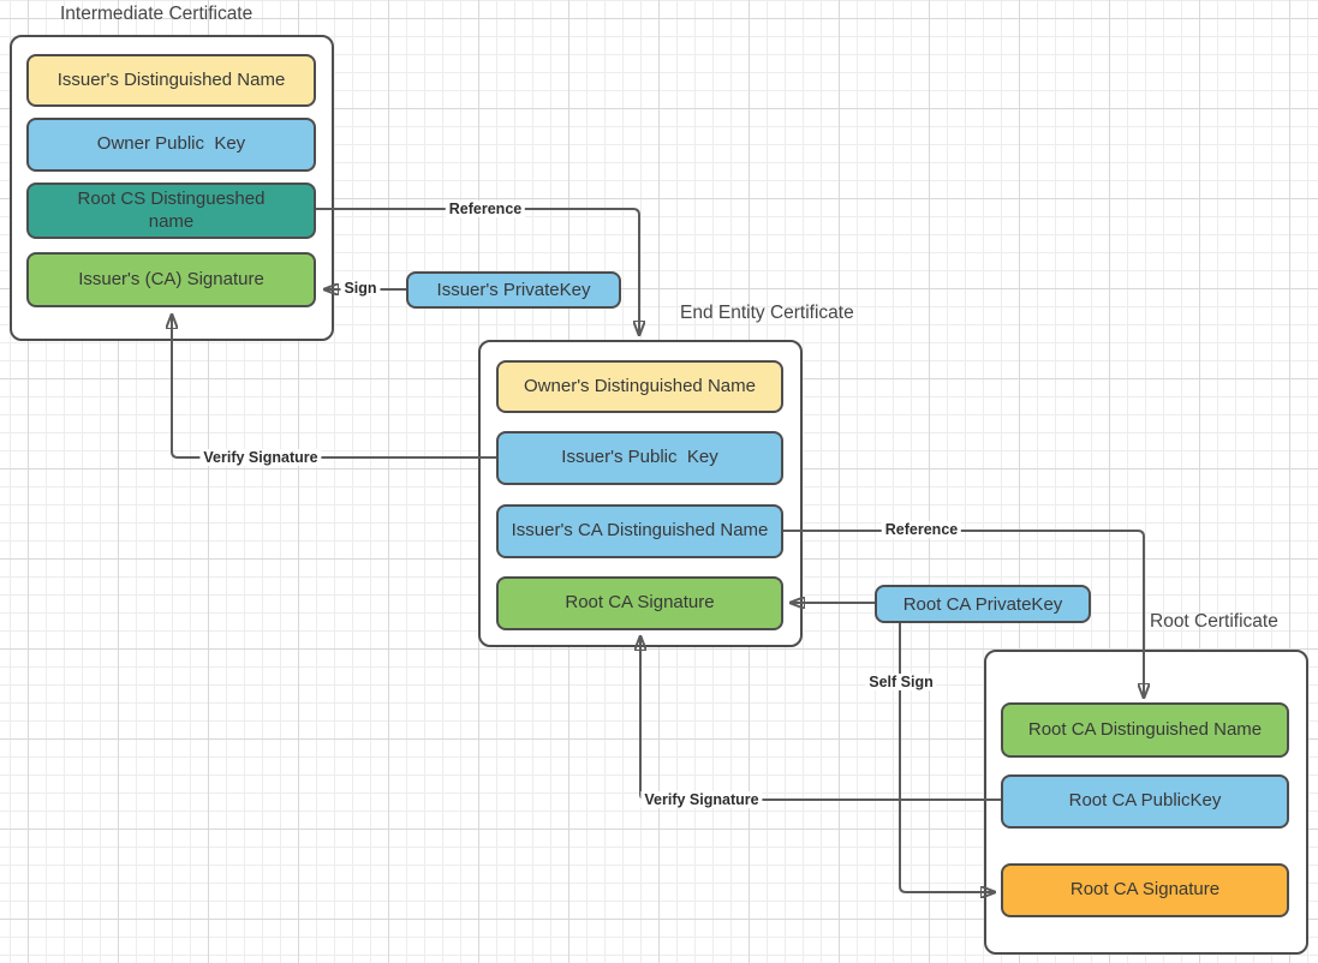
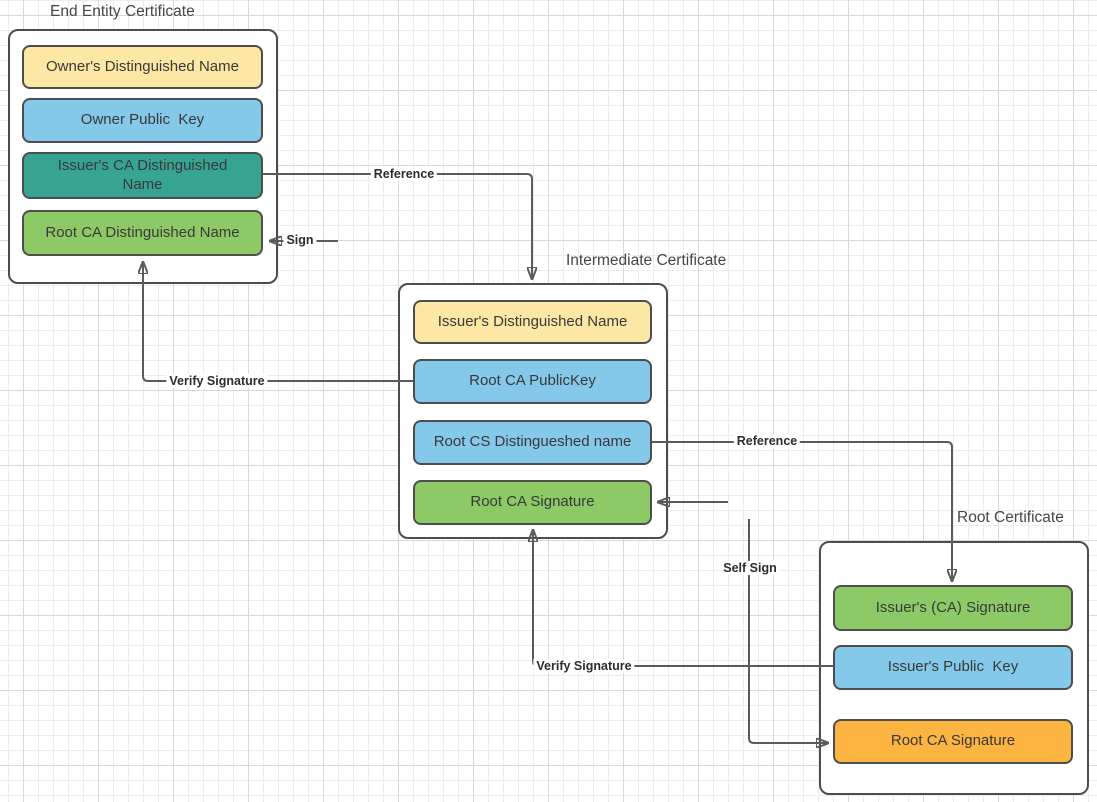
- Intermediate Certificate
+ End Entity Certificate
- Issuer's Distinguished Name
+ Owner's Distinguished Name
  Owner Public Key
- Root CS Distingueshed name
+ Issuer's CA Distinguished Name
- Issuer's (CA) Signature
+ Root CA Distinguished Name
- End Entity Certificate
+ Intermediate Certificate
- Owner's Distinguished Name
+ Issuer's Distinguished Name
- Issuer's Public Key
+ Root CA PublicKey
- Issuer's CA Distinguished Name
+ Root CS Distingueshed name
  Root CA Signature
  Root Certificate
- Root CA Distinguished Name
+ Issuer's (CA) Signature
- Root CA PublicKey
+ Issuer's Public Key
  Root CA Signature
- Issuer's PrivateKey
- Root CA PrivateKey
  Reference
  Sign
  Verify Signature
  Reference
  Self Sign
  Verify Signature
